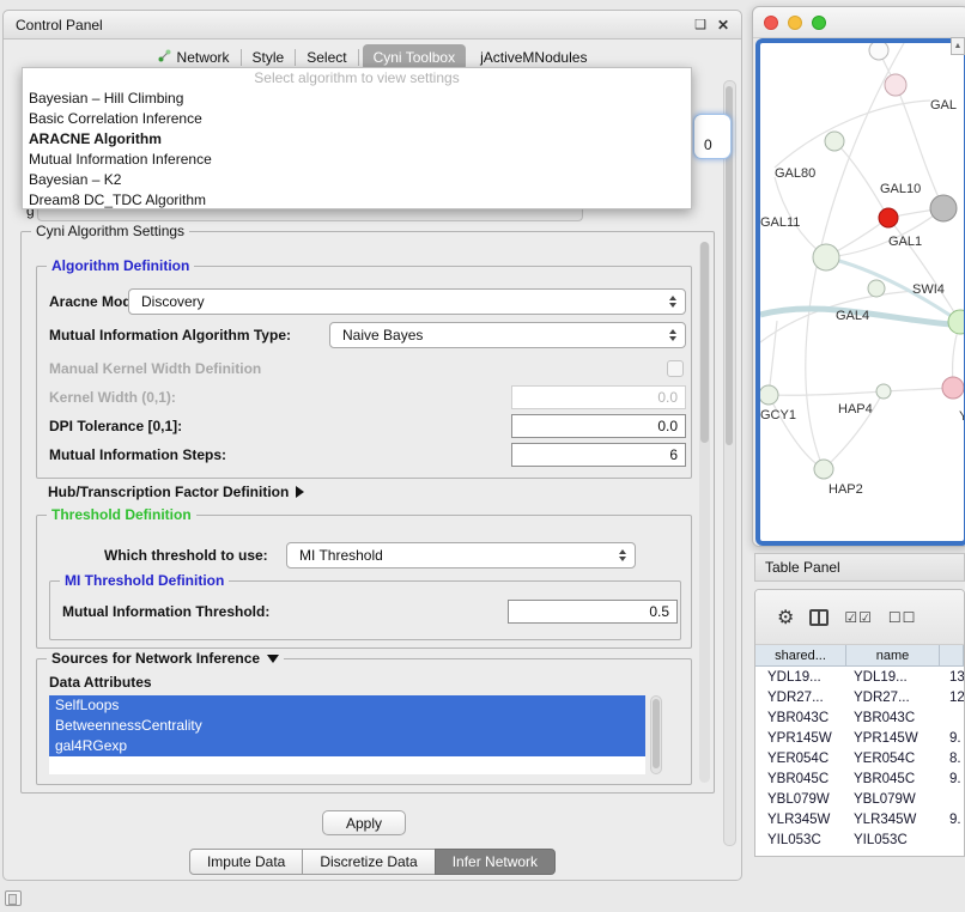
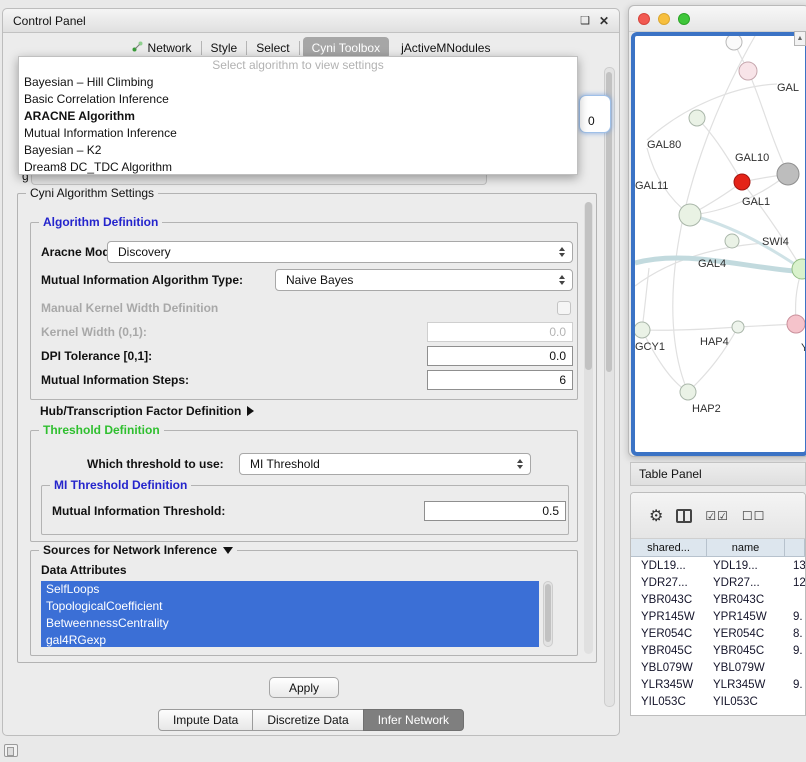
  Control Panel
  ❑
  ✕
  Network
  Style
  Select
  Cyni Toolbox
  jActiveMNodules
  g
  0
  Cyni Algorithm Settings
  Algorithm Definition
  Aracne Mo
  Discovery
  Mutual Information Algorithm Type:
  Naive Bayes
  Manual Kernel Width Definition
  Kernel Width (0,1):
  0.0
  DPI Tolerance [0,1]:
  0.0
  Mutual Information Steps:
  6
  Hub/Transcription Factor Definition
  Threshold Definition
  Which threshold to use:
  MI Threshold
  MI Threshold Definition
  Mutual Information Threshold:
  0.5
  Sources for Network Inference
  Data Attributes
  SelfLoops
+ TopologicalCoefficient
  BetweennessCentrality
  gal4RGexp
  Apply
  Impute Data
  Discretize Data
  Infer Network
  Select algorithm to view settings
  Bayesian – Hill Climbing
  Basic Correlation Inference
  ARACNE Algorithm
  Mutual Information Inference
  Bayesian – K2
  Dream8 DC_TDC Algorithm
  GAL
  GAL80
  GAL10
  GAL11
  GAL1
  SWI4
  GAL4
  GCY1
  HAP4
  Y
  HAP2
  Table Panel
  ⚙
  ☑☑
  ☐☐
  shared...
  name
  YDL19...
  YDL19...
  13
  YDR27...
  YDR27...
  12
  YBR043C
  YBR043C
  YPR145W
  YPR145W
  9.
  YER054C
  YER054C
  8.
  YBR045C
  YBR045C
  9.
  YBL079W
  YBL079W
  YLR345W
  YLR345W
  9.
  YIL053C
  YIL053C
